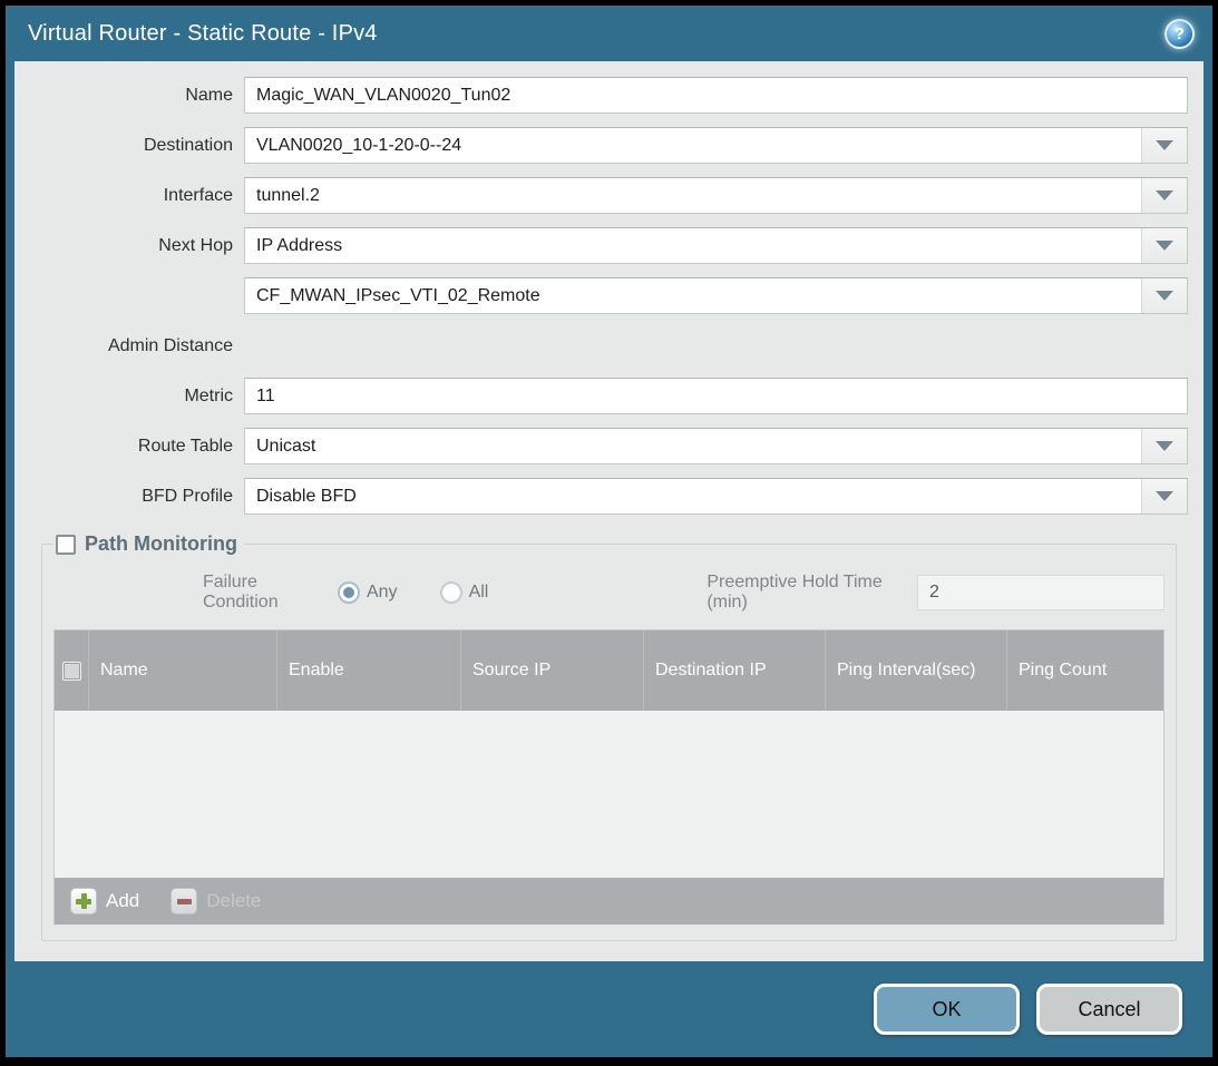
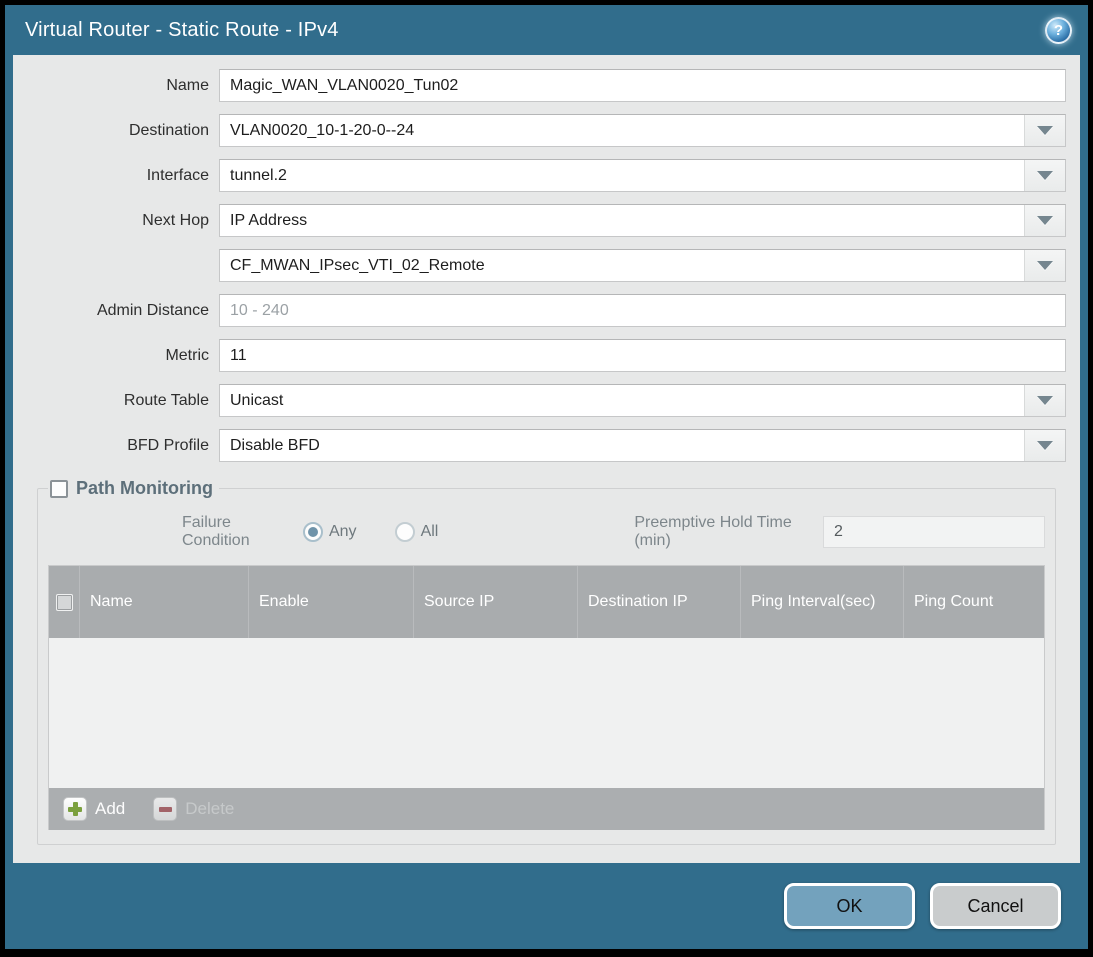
  Virtual Router - Static Route - IPv4
  ?
  Name
  Magic_WAN_VLAN0020_Tun02
  Destination
  VLAN0020_10-1-20-0--24
  Interface
  tunnel.2
  Next Hop
  IP Address
  CF_MWAN_IPsec_VTI_02_Remote
  Admin Distance
+ 10 - 240
  Metric
  11
  Route Table
  Unicast
  BFD Profile
  Disable BFD
  Path Monitoring
  Failure Condition
  Any
  All
  Preemptive Hold Time (min)
  2
  Name
  Enable
  Source IP
  Destination IP
  Ping Interval(sec)
  Ping Count
  Add
  Delete
  OK
  Cancel
